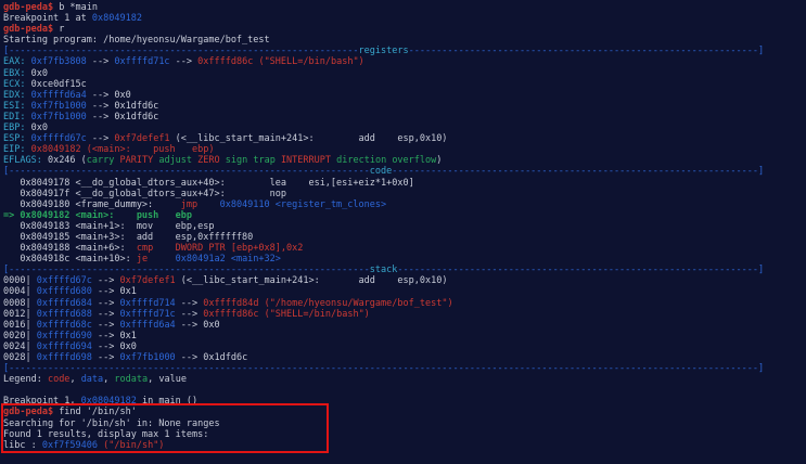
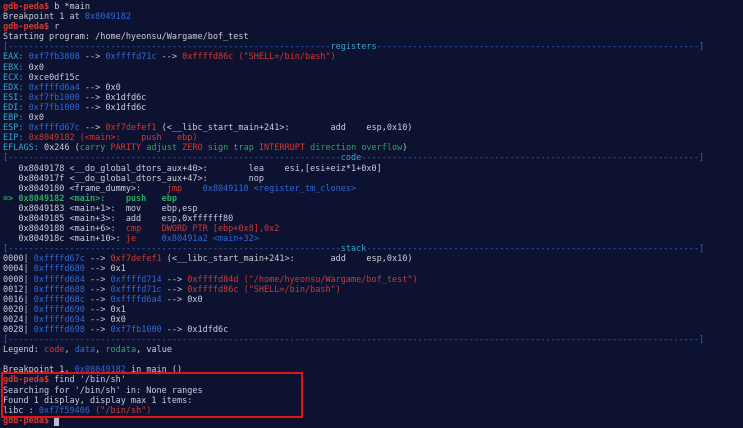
  gdb-peda$ b *main
  Breakpoint 1 at 0x8049182
  gdb-peda$ r
  Starting program: /home/hyeonsu/Wargame/bof_test
  [---------------------------------------------------------------registers---------------------------------------------------------------]
  EAX: 0xf7fb3808 --> 0xffffd71c --> 0xffffd86c ("SHELL=/bin/bash")
  EBX: 0x0
  ECX: 0xce0df15c
  EDX: 0xffffd6a4 --> 0x0
  ESI: 0xf7fb1000 --> 0x1dfd6c
  EDI: 0xf7fb1000 --> 0x1dfd6c
  EBP: 0x0
  ESP: 0xffffd67c --> 0xf7defef1 (<__libc_start_main+241>: add esp,0x10)
  EIP: 0x8049182 (<main>: push ebp)
  EFLAGS: 0x246 (carry PARITY adjust ZERO sign trap INTERRUPT direction overflow)
  [-----------------------------------------------------------------code------------------------------------------------------------------]
  0x8049178 <__do_global_dtors_aux+40>: lea esi,[esi+eiz*1+0x0]
  0x804917f <__do_global_dtors_aux+47>: nop
  0x8049180 <frame_dummy>: jmp 0x8049110 <register_tm_clones>
  => 0x8049182 <main>: push ebp
  0x8049183 <main+1>: mov ebp,esp
  0x8049185 <main+3>: add esp,0xffffff80
  0x8049188 <main+6>: cmp DWORD PTR [ebp+0x8],0x2
  0x804918c <main+10>: je 0x80491a2 <main+32>
  [-----------------------------------------------------------------stack-----------------------------------------------------------------]
  0000| 0xffffd67c --> 0xf7defef1 (<__libc_start_main+241>: add esp,0x10)
  0004| 0xffffd680 --> 0x1
  0008| 0xffffd684 --> 0xffffd714 --> 0xffffd84d ("/home/hyeonsu/Wargame/bof_test")
  0012| 0xffffd688 --> 0xffffd71c --> 0xffffd86c ("SHELL=/bin/bash")
  0016| 0xffffd68c --> 0xffffd6a4 --> 0x0
  0020| 0xffffd690 --> 0x1
  0024| 0xffffd694 --> 0x0
  0028| 0xffffd698 --> 0xf7fb1000 --> 0x1dfd6c
  [---------------------------------------------------------------------------------------------------------------------------------------]
  Legend: code, data, rodata, value
  Breakpoint 1, 0x08049182 in main ()
  gdb-peda$ find '/bin/sh'
  Searching for '/bin/sh' in: None ranges
- Found 1 results, display max 1 items:
+ Found 1 display, display max 1 items:
  libc : 0xf7f59406 ("/bin/sh")
+ gdb-peda$
